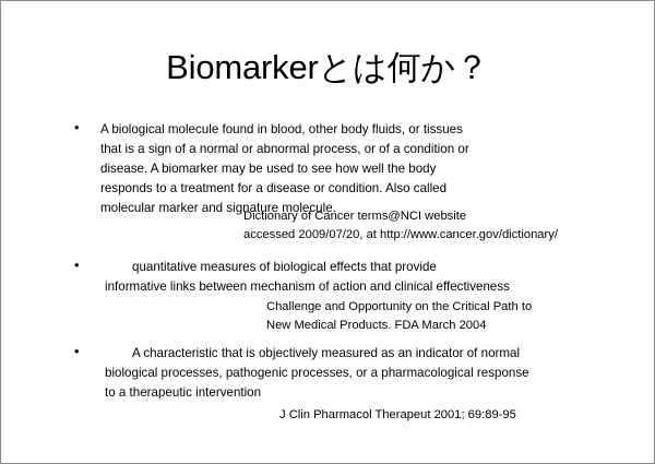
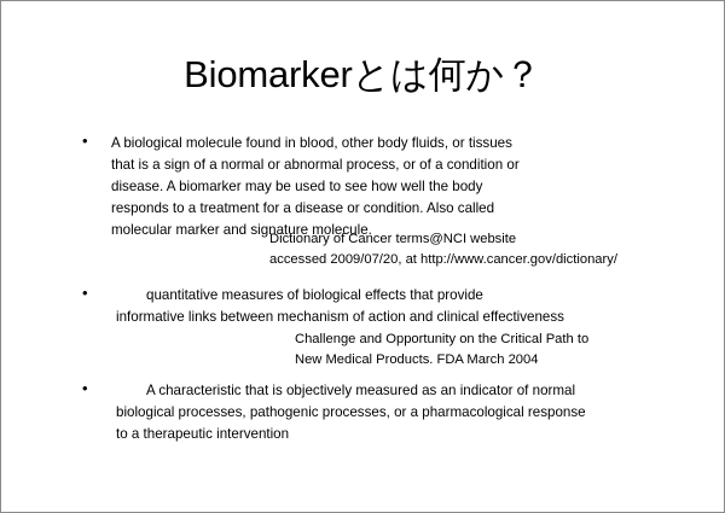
  Biomarkerとは何か？
  •
  A biological molecule found in blood, other body fluids, or tissues
  that is a sign of a normal or abnormal process, or of a condition or
  disease. A biomarker may be used to see how well the body
  responds to a treatment for a disease or condition. Also called
  molecular marker and signature molecule.
  Dictionary of Cancer terms@NCI website
  accessed 2009/07/20, at http://www.cancer.gov/dictionary/
  •
  quantitative measures of biological effects that provide
  informative links between mechanism of action and clinical effectiveness
  Challenge and Opportunity on the Critical Path to
  New Medical Products. FDA March 2004
  •
  A characteristic that is objectively measured as an indicator of normal
  biological processes, pathogenic processes, or a pharmacological response
  to a therapeutic intervention
- J Clin Pharmacol Therapeut 2001; 69:89-95
